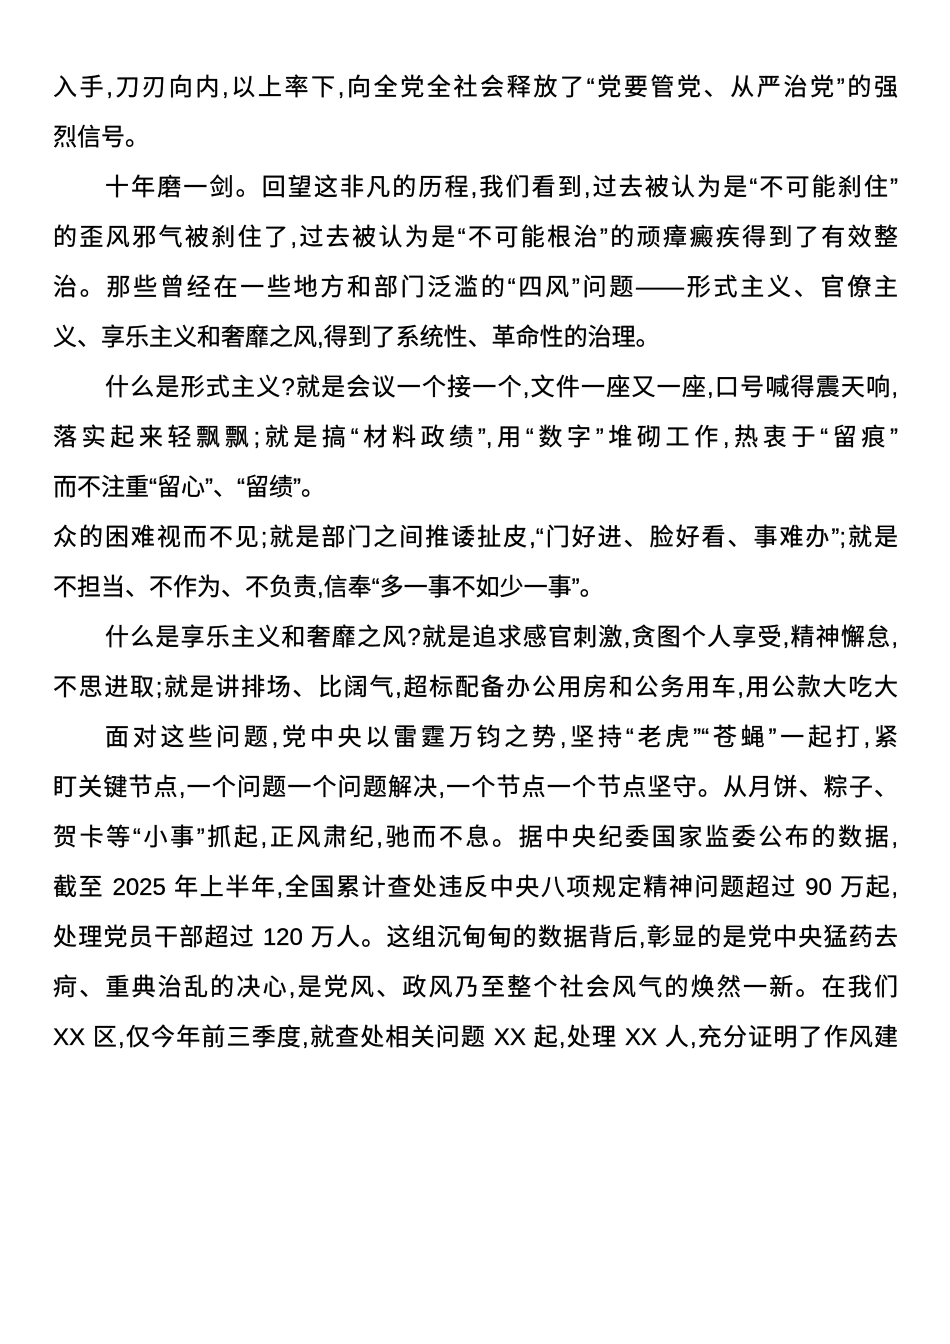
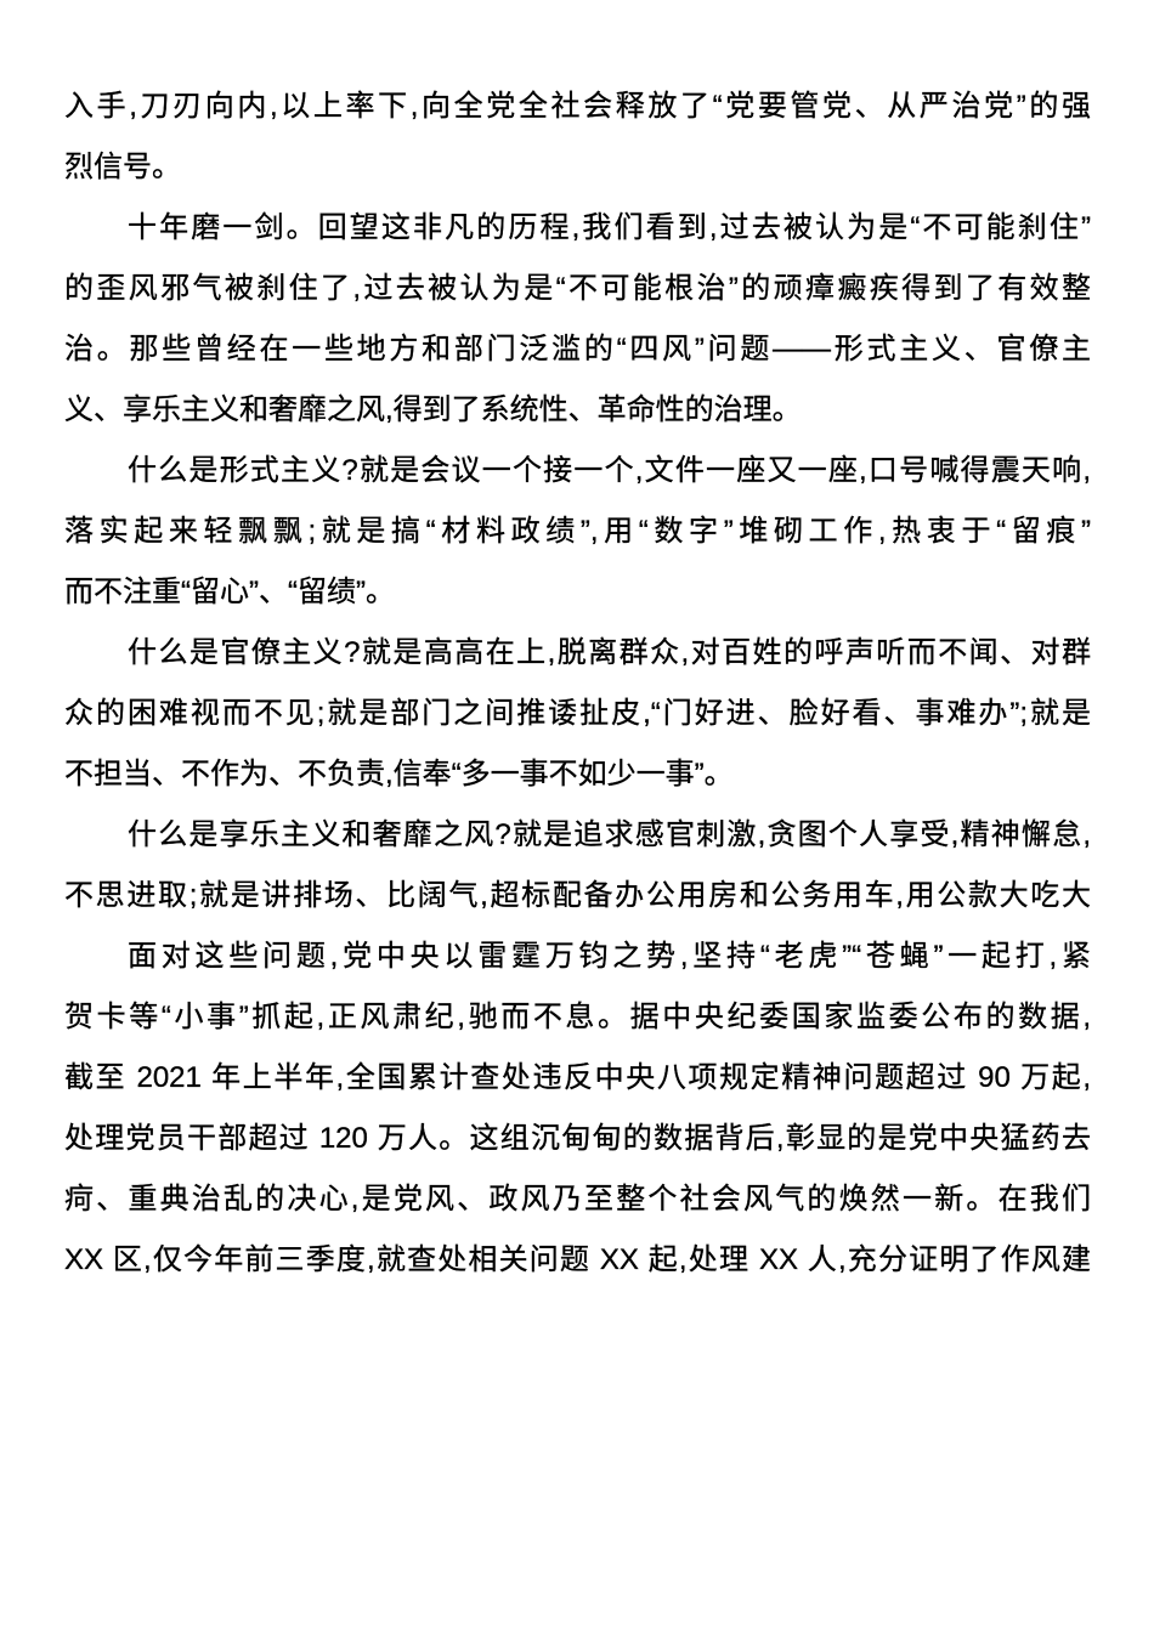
  入手,刀刃向内,以上率下,向全党全社会释放了“党要管党、从严治党”的强
  烈信号。
  十年磨一剑。回望这非凡的历程,我们看到,过去被认为是“不可能刹住”
  的歪风邪气被刹住了,过去被认为是“不可能根治”的顽瘴癜疾得到了有效整
  治。那些曾经在一些地方和部门泛滥的“四风”问题——形式主义、官僚主
  义、享乐主义和奢靡之风,得到了系统性、革命性的治理。
  什么是形式主义?就是会议一个接一个,文件一座又一座,口号喊得震天响,
  落实起来轻飘飘;就是搞“材料政绩”,用“数字”堆砌工作,热衷于“留痕”
  而不注重“留心”、“留绩”。
+ 什么是官僚主义?就是高高在上,脱离群众,对百姓的呼声听而不闻、对群
  众的困难视而不见;就是部门之间推诿扯皮,“门好进、脸好看、事难办”;就是
  不担当、不作为、不负责,信奉“多一事不如少一事”。
  什么是享乐主义和奢靡之风?就是追求感官刺激,贪图个人享受,精神懈怠,
  不思进取;就是讲排场、比阔气,超标配备办公用房和公务用车,用公款大吃大
  面对这些问题,党中央以雷霆万钧之势,坚持“老虎”“苍蝇”一起打,紧
- 盯关键节点,一个问题一个问题解决,一个节点一个节点坚守。从月饼、粽子、
  贺卡等“小事”抓起,正风肃纪,驰而不息。据中央纪委国家监委公布的数据,
- 截至 2025 年上半年,全国累计查处违反中央八项规定精神问题超过 90 万起,
+ 截至 2021 年上半年,全国累计查处违反中央八项规定精神问题超过 90 万起,
  处理党员干部超过 120 万人。这组沉甸甸的数据背后,彰显的是党中央猛药去
  疴、重典治乱的决心,是党风、政风乃至整个社会风气的焕然一新。在我们
  XX 区,仅今年前三季度,就查处相关问题 XX 起,处理 XX 人,充分证明了作风建
